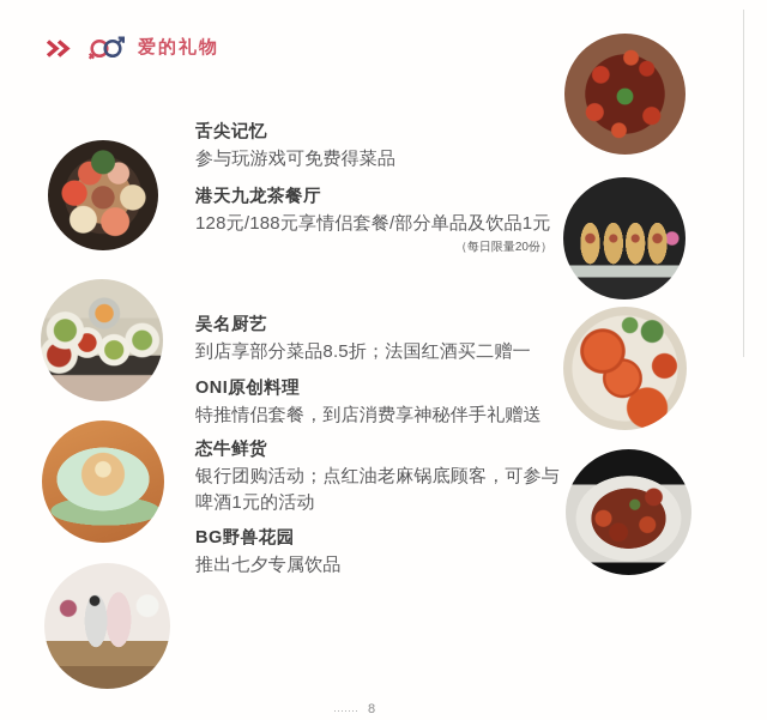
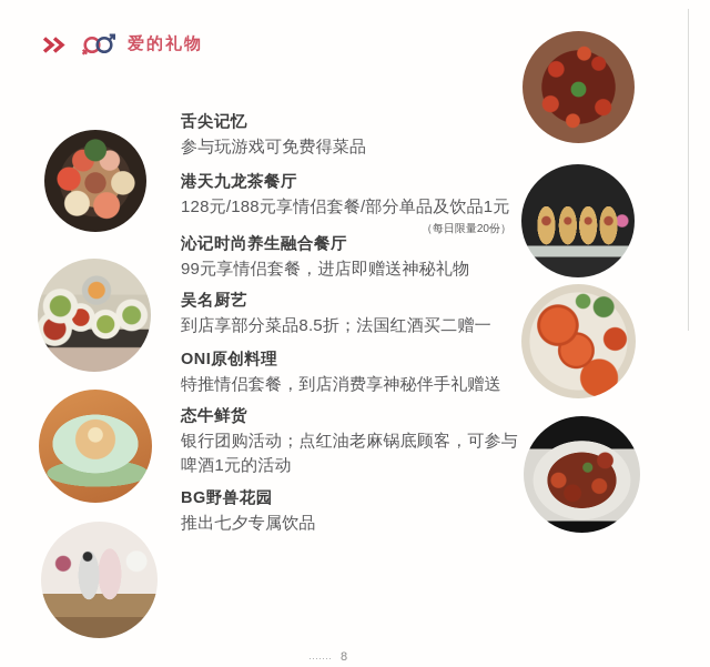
  爱的礼物
  舌尖记忆
  参与玩游戏可免费得菜品
  港天九龙茶餐厅
  128元/188元享情侣套餐/部分单品及饮品1元
  （每日限量20份）
+ 沁记时尚养生融合餐厅
+ 99元享情侣套餐，进店即赠送神秘礼物
  吴名厨艺
  到店享部分菜品8.5折；法国红酒买二赠一
  ONI原创料理
  特推情侣套餐，到店消费享神秘伴手礼赠送
  态牛鲜货
  银行团购活动；点红油老麻锅底顾客，可参与啤酒1元的活动
  BG野兽花园
  推出七夕专属饮品
  ·······
  8
